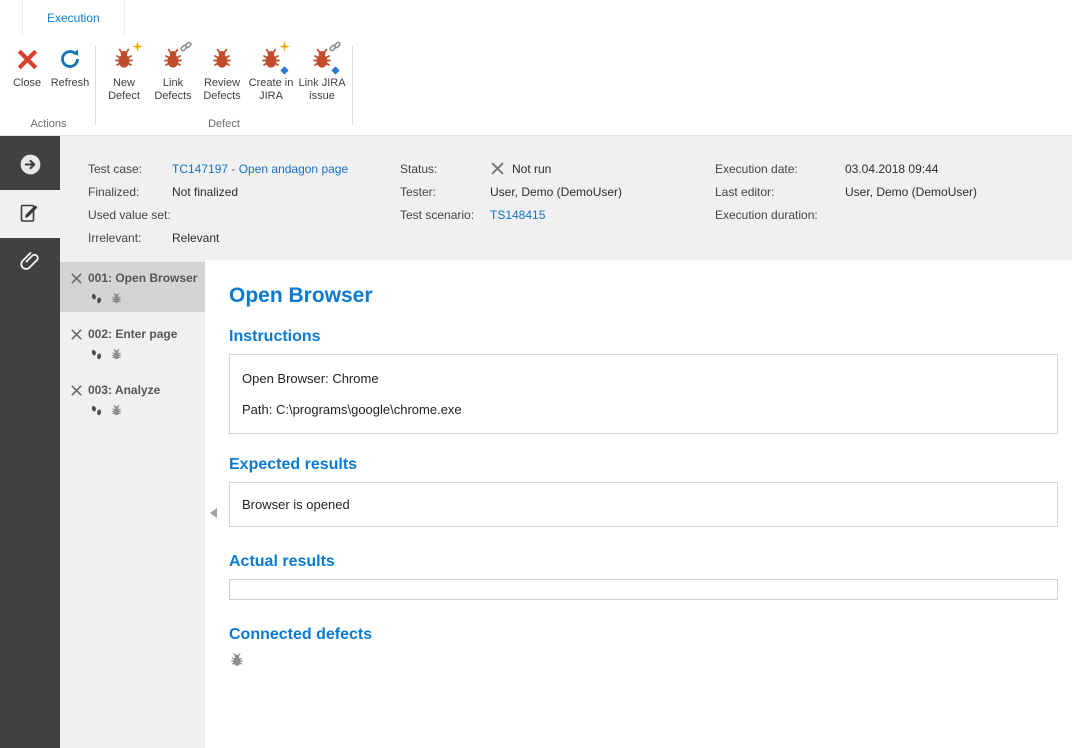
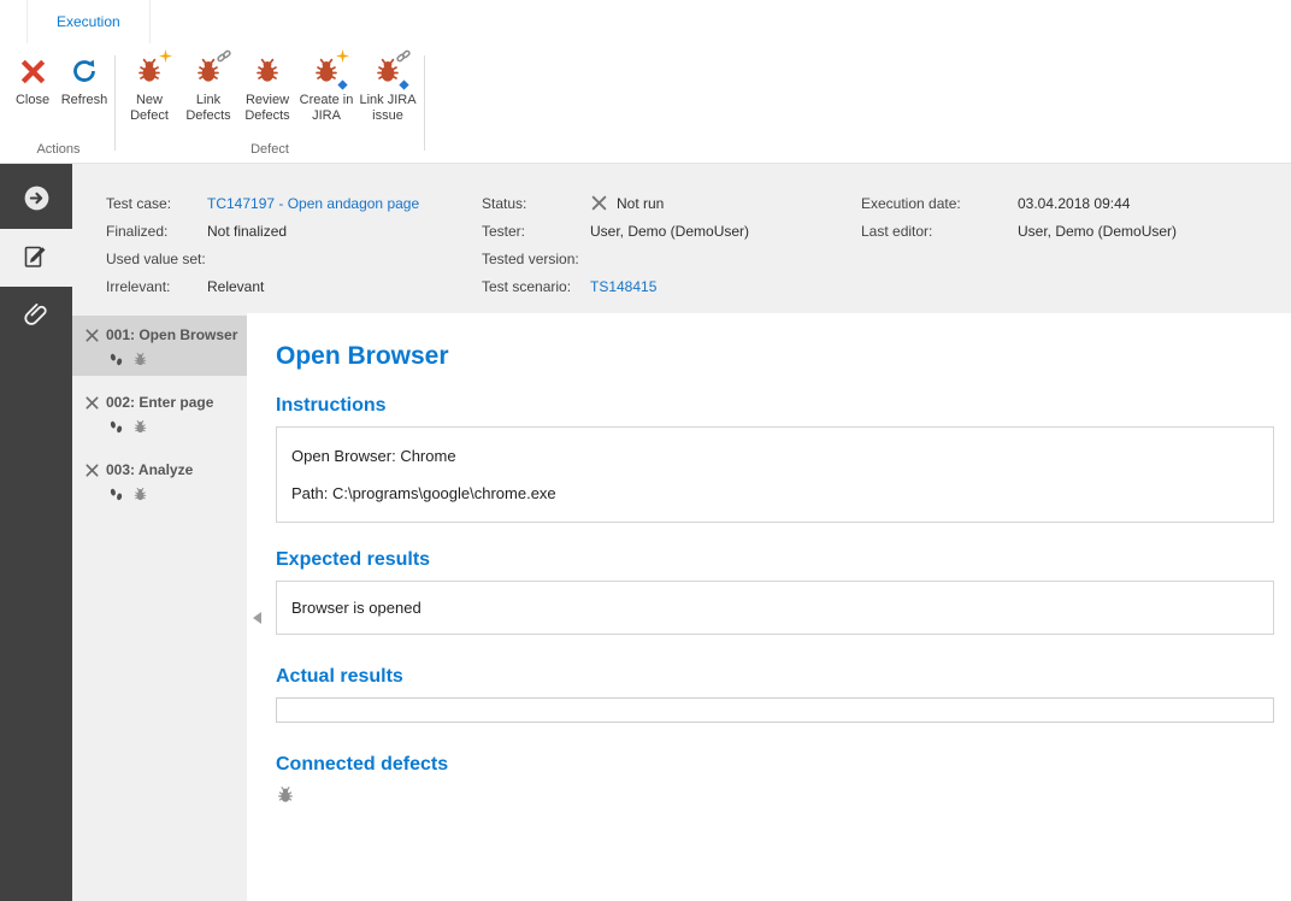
  Execution
  Close
  Refresh
  Actions
  New Defect
  Link Defects
  Review Defects
  Create in JIRA
  Link JIRA issue
  Defect
  Test case:
  TC147197 - Open andagon page
  Finalized:
  Not finalized
  Used value set:
  Irrelevant:
  Relevant
  Status:
  Not run
  Tester:
  User, Demo (DemoUser)
+ Tested version:
  Test scenario:
  TS148415
  Execution date:
  03.04.2018 09:44
  Last editor:
  User, Demo (DemoUser)
- Execution duration:
  001: Open Browser
  002: Enter page
  003: Analyze
  Open Browser
  Instructions
  Open Browser: Chrome
  Path: C:\programs\google\chrome.exe
  Expected results
  Browser is opened
  Actual results
  Connected defects
